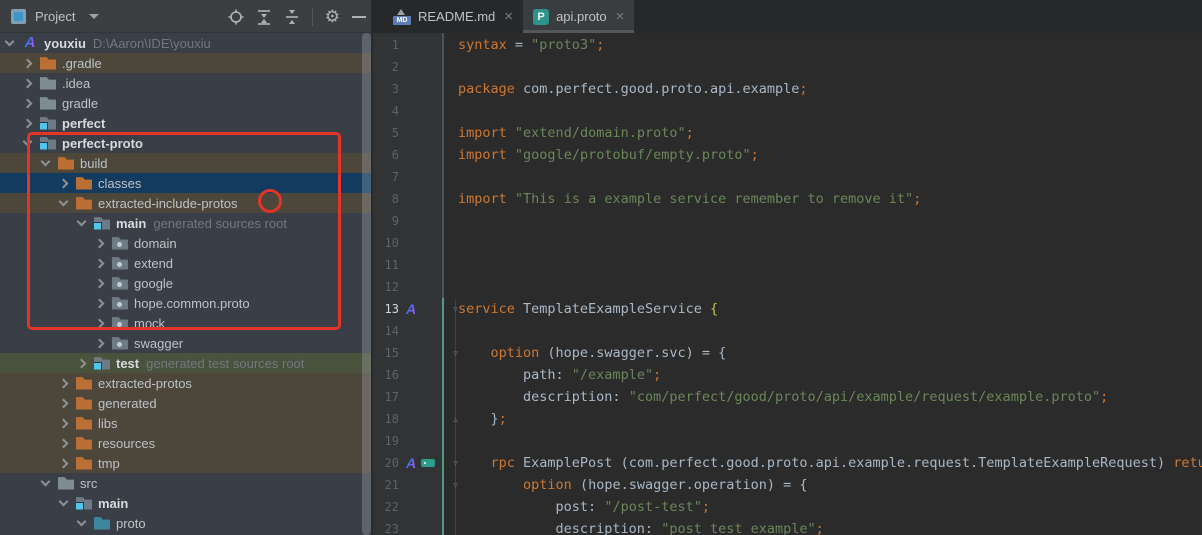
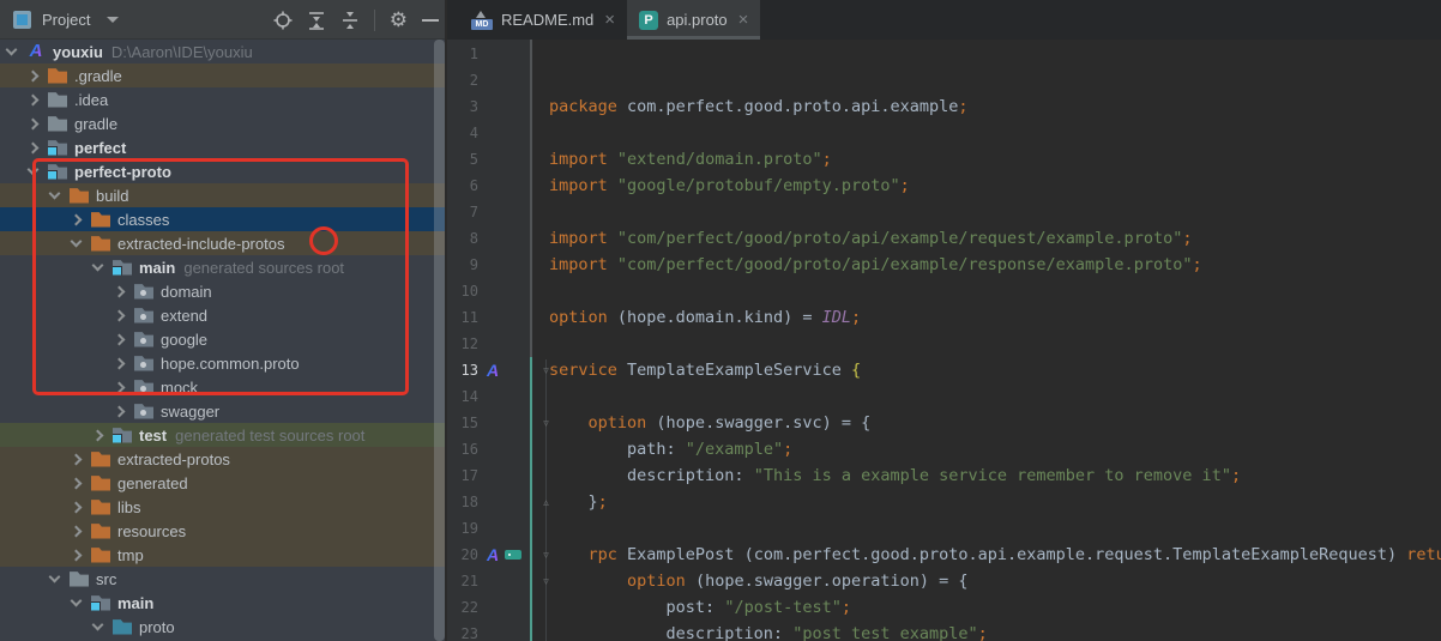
  Project
  ⚙
  A
  youxiu
  D:\Aaron\IDE\youxiu
  .gradle
  .idea
  gradle
  perfect
  perfect-proto
  build
  classes
  extracted-include-protos
  main
  generated sources root
  domain
  extend
  google
  hope.common.proto
  mock
  swagger
  test
  generated test sources root
  extracted-protos
  generated
  libs
  resources
  tmp
  src
  main
  proto
  README.md
  ×
  P
  api.proto
  ×
  1
  2
  3
  4
  5
  6
  7
  8
  9
  10
  11
  12
  13
  A
  ▿
  14
  15
  ▿
  16
  17
  18
  ▵
  19
  20
  A
  ▿
  21
  ▿
  22
  23
- syntax = "proto3";
  package com.perfect.good.proto.api.example;
  import "extend/domain.proto";
  import "google/protobuf/empty.proto";
- import "This is a example service remember to remove it";
+ import "com/perfect/good/proto/api/example/request/example.proto";
+ import "com/perfect/good/proto/api/example/response/example.proto";
+ option (hope.domain.kind) = IDL;
  service TemplateExampleService {
  option (hope.swagger.svc) = {
  path: "/example";
- description: "com/perfect/good/proto/api/example/request/example.proto";
+ description: "This is a example service remember to remove it";
  };
  rpc ExamplePost (com.perfect.good.proto.api.example.request.TemplateExampleRequest) ret
  option (hope.swagger.operation) = {
  post: "/post-test";
  description: "post test example";
